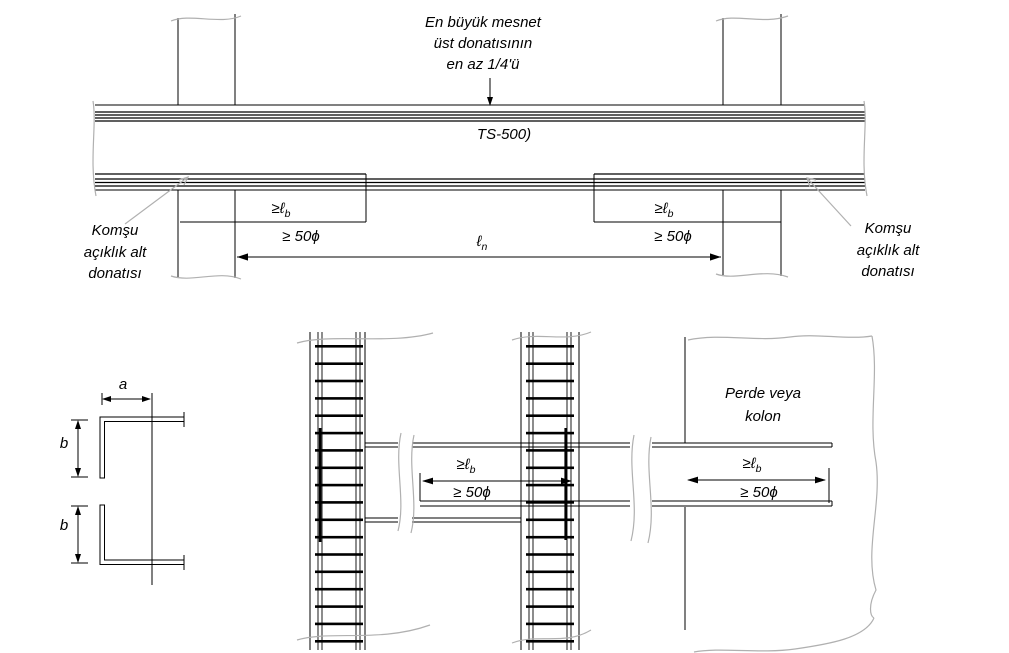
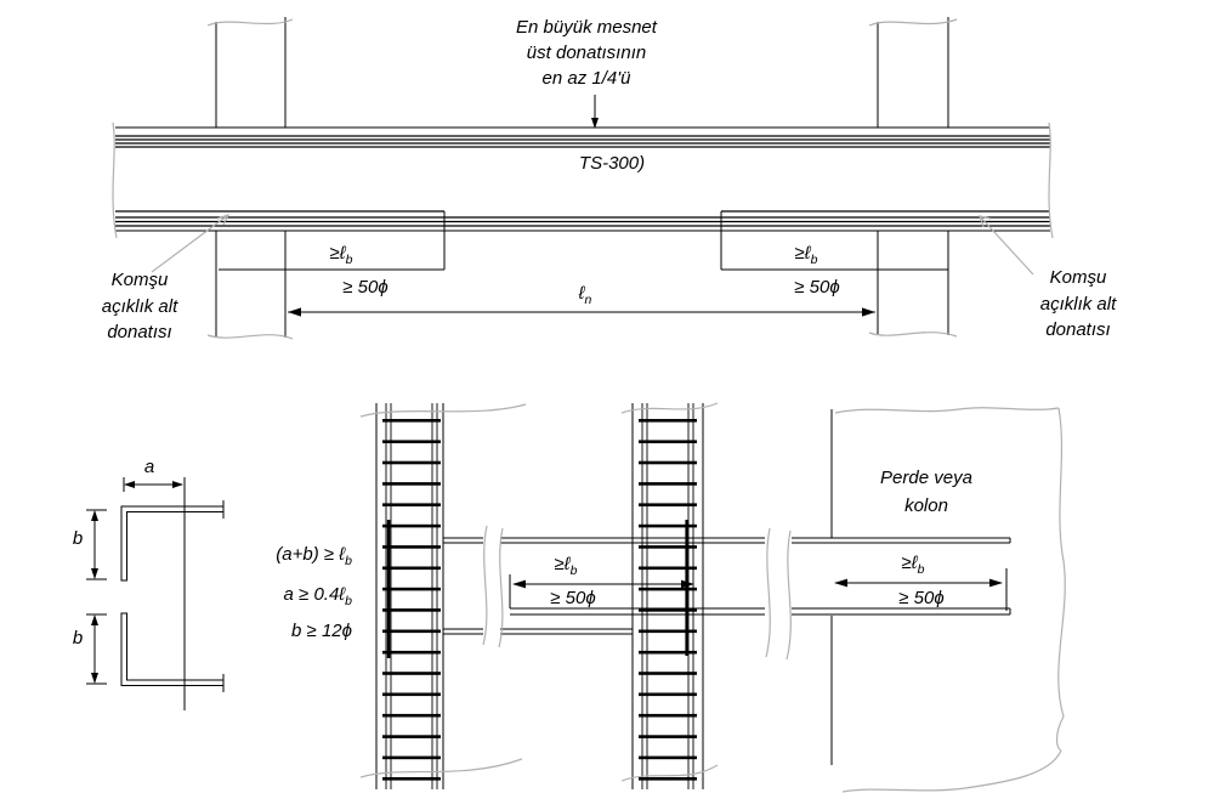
  En büyük mesnet
  üst donatısının
  en az 1/4'ü
- TS-500)
+ TS-300)
  Komşu
  açıklık alt
  donatısı
  Komşu
  açıklık alt
  donatısı
  ≥ℓb
  ≥ 50ϕ
  ≥ℓb
  ≥ 50ϕ
  ℓn
  a
  b
  b
+ (a+b) ≥ ℓb
+ a ≥ 0.4ℓb
+ b ≥ 12ϕ
  ≥ℓb
  ≥ 50ϕ
  ≥ℓb
  ≥ 50ϕ
  Perde veya
  kolon
